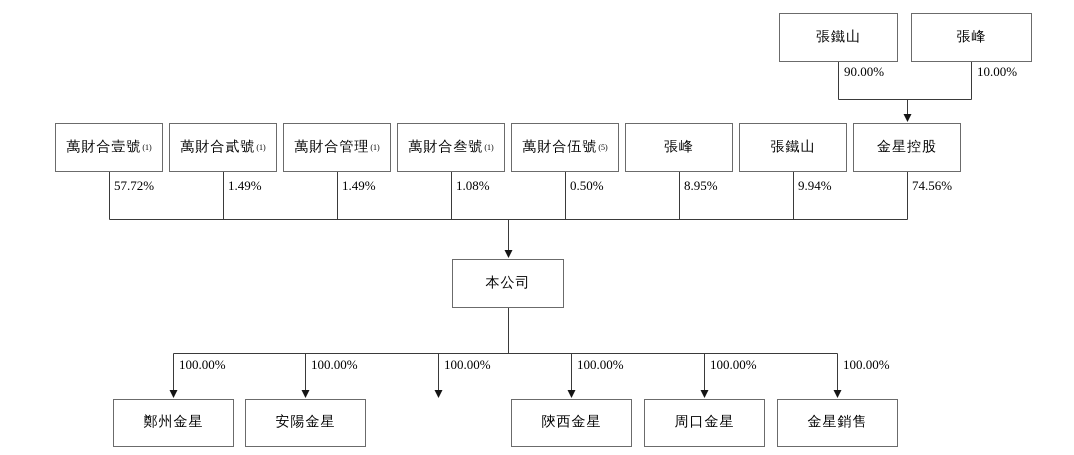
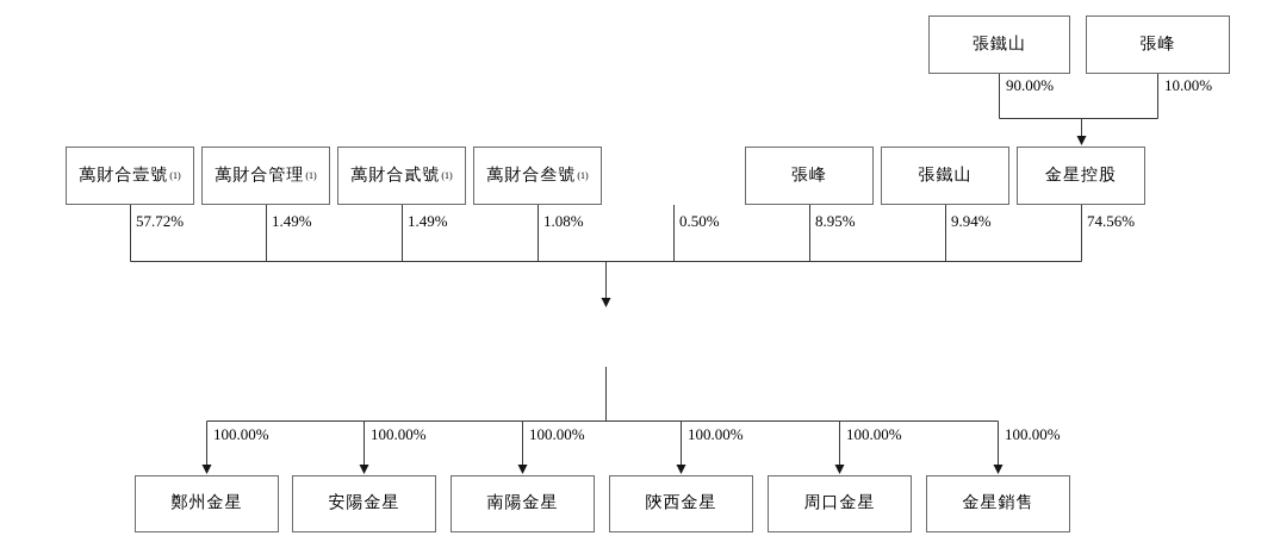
  張鐵山
  張峰
  90.00%
  10.00%
  萬財合壹號
  (1)
- 萬財合貳號
+ 萬財合管理
  (1)
- 萬財合管理
+ 萬財合貳號
  (1)
  萬財合叁號
  (1)
- 萬財合伍號
- (5)
  張峰
  張鐵山
  金星控股
  57.72%
  1.49%
  1.49%
  1.08%
  0.50%
  8.95%
  9.94%
  74.56%
- 本公司
  100.00%
  100.00%
  100.00%
  100.00%
  100.00%
  100.00%
  鄭州金星
  安陽金星
+ 南陽金星
  陝西金星
  周口金星
  金星銷售
